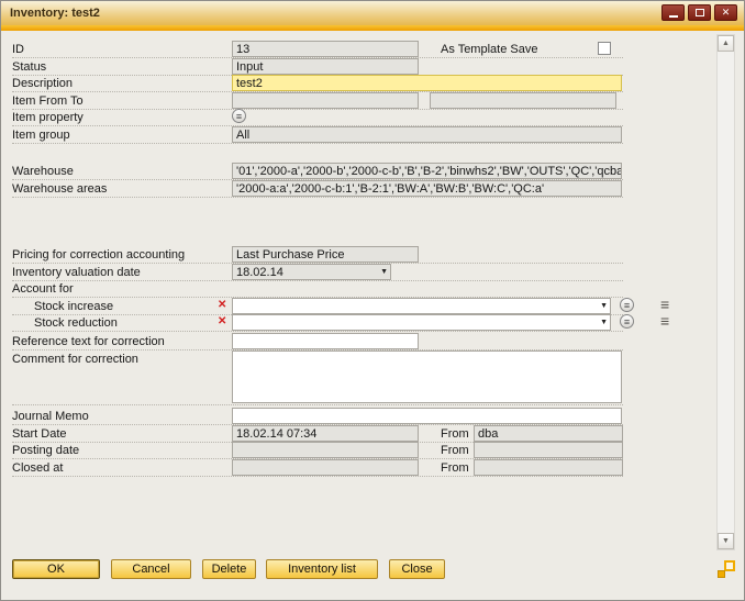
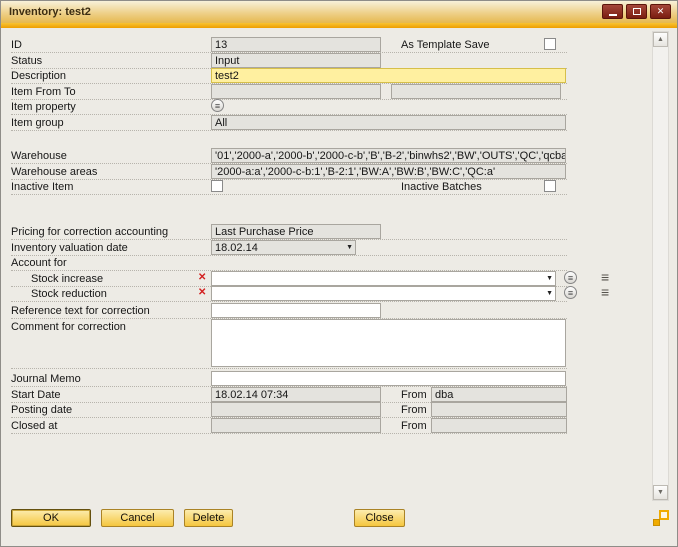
  Inventory: test2
  ✕
  ID
  13
  As Template Save
  Status
  Input
  Description
  test2
  Item From To
  Item property
  ≡
  Item group
  All
  Warehouse
  '01','2000-a','2000-b','2000-c-b','B','B-2','binwhs2','BW','OUTS','QC','qcba
  Warehouse areas
  '2000-a:a','2000-c-b:1','B-2:1','BW:A','BW:B','BW:C','QC:a'
+ Inactive Item
+ Inactive Batches
  Pricing for correction accounting
  Last Purchase Price
  Inventory valuation date
  18.02.14
  Account for
  Stock increase
  ✕
  ≡
  ≡
  Stock reduction
  ✕
  ≡
  ≡
  Reference text for correction
  Comment for correction
  Journal Memo
  Start Date
  18.02.14 07:34
  From
  dba
  Posting date
  From
  Closed at
  From
  OK
  Cancel
  Delete
- Inventory list
  Close
